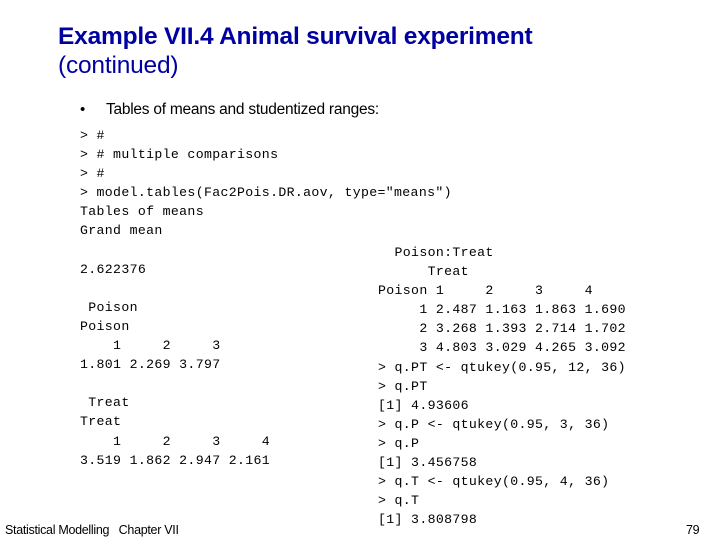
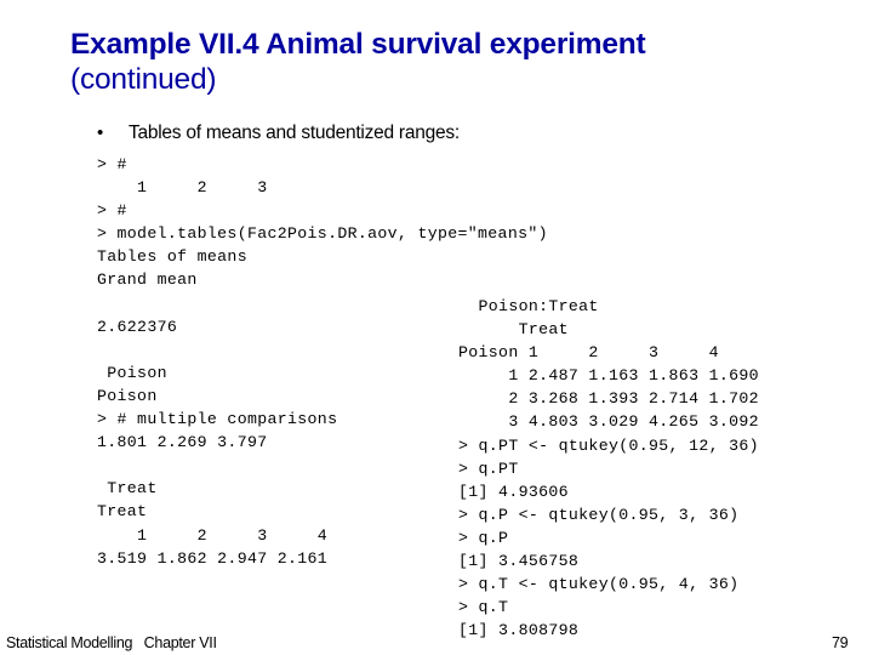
  Example VII.4 Animal survival experiment
  (continued)
  •
  Tables of means and studentized ranges:
  > #
- > # multiple comparisons
+ 1 2 3
  > #
  > model.tables(Fac2Pois.DR.aov, type="means")
  Tables of means
  Grand mean
  2.622376
  Poison
  Poison
- 1 2 3
+ > # multiple comparisons
  1.801 2.269 3.797
  Treat
  Treat
  1 2 3 4
  3.519 1.862 2.947 2.161
  Poison:Treat
  Treat
  Poison 1 2 3 4
  1 2.487 1.163 1.863 1.690
  2 3.268 1.393 2.714 1.702
  3 4.803 3.029 4.265 3.092
  > q.PT <- qtukey(0.95, 12, 36)
  > q.PT
  [1] 4.93606
  > q.P <- qtukey(0.95, 3, 36)
  > q.P
  [1] 3.456758
  > q.T <- qtukey(0.95, 4, 36)
  > q.T
  [1] 3.808798
  Statistical Modelling Chapter VII
  79
